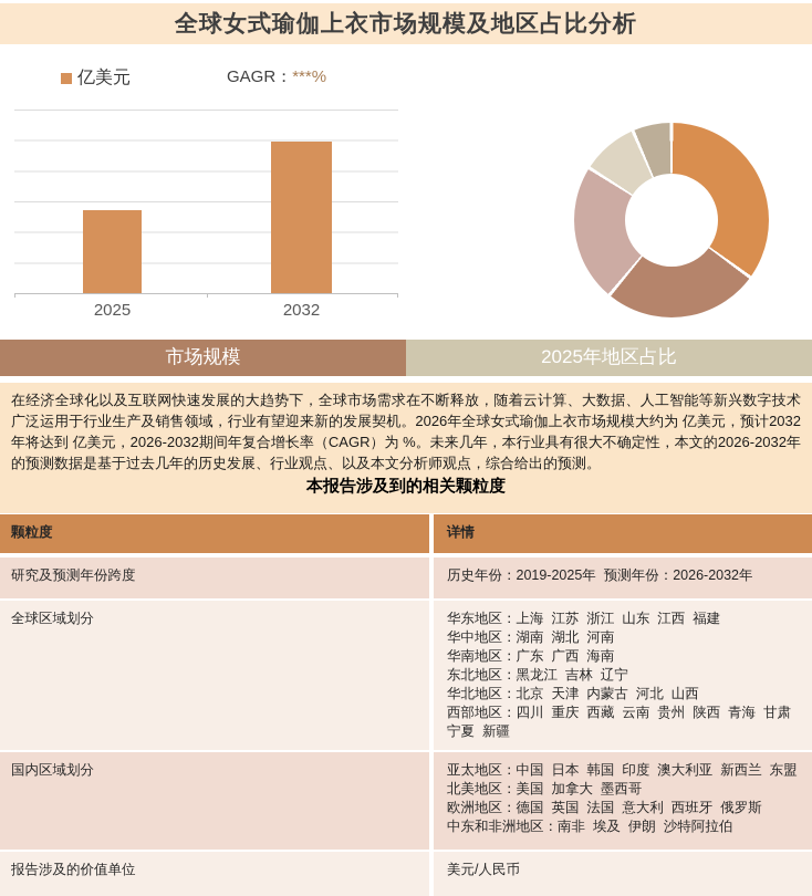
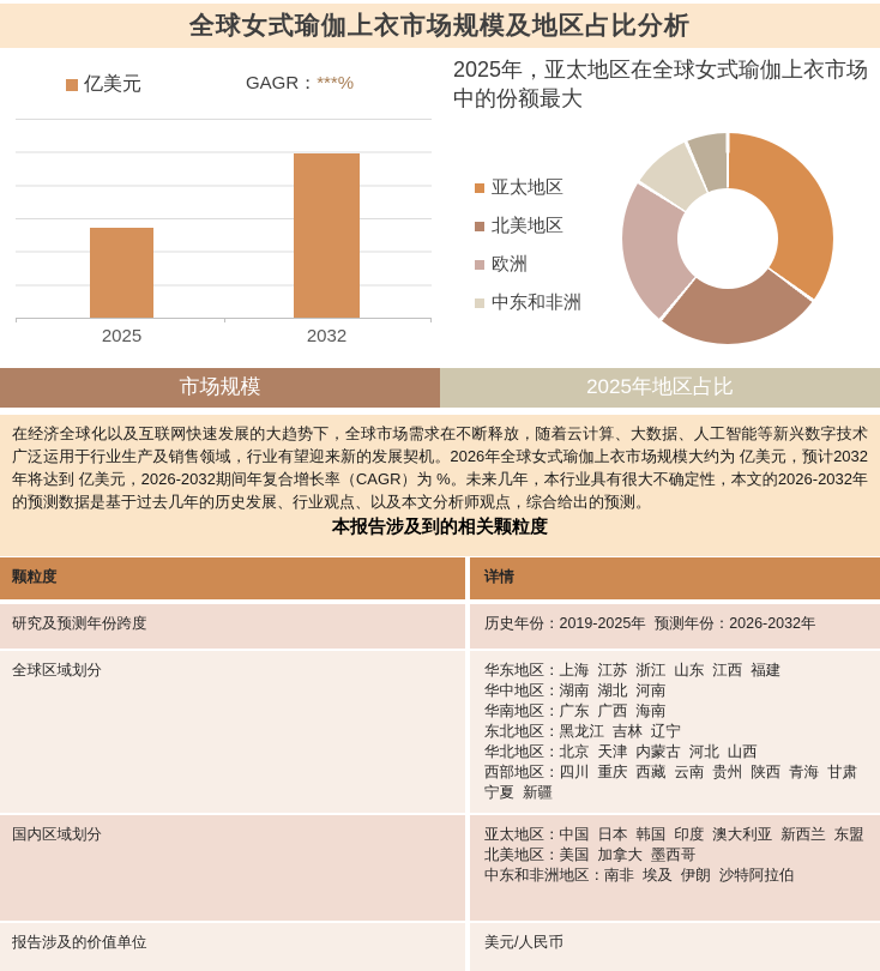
  全球女式瑜伽上衣市场规模及地区占比分析
  亿美元
  GAGR：***%
  2025
  2032
+ 2025年，亚太地区在全球女式瑜伽上衣市场中的份额最大
+ 亚太地区
+ 北美地区
+ 欧洲
+ 中东和非洲
  市场规模
  2025年地区占比
  在经济全球化以及互联网快速发展的大趋势下，全球市场需求在不断释放，随着云计算、大数据、人工智能等新兴数字技术广泛运用于行业生产及销售领域，行业有望迎来新的发展契机。2026年全球女式瑜伽上衣市场规模大约为 亿美元，预计2032年将达到 亿美元，2026-2032期间年复合增长率（CAGR）为 %。未来几年，本行业具有很大不确定性，本文的2026-2032年的预测数据是基于过去几年的历史发展、行业观点、以及本文分析师观点，综合给出的预测。
  本报告涉及到的相关颗粒度
  颗粒度
  详情
  研究及预测年份跨度
  历史年份：2019-2025年 预测年份：2026-2032年
  全球区域划分
  华东地区：上海 江苏 浙江 山东 江西 福建
  华中地区：湖南 湖北 河南
  华南地区：广东 广西 海南
  东北地区：黑龙江 吉林 辽宁
  华北地区：北京 天津 内蒙古 河北 山西
  西部地区：四川 重庆 西藏 云南 贵州 陕西 青海 甘肃 宁夏 新疆
  国内区域划分
  亚太地区：中国 日本 韩国 印度 澳大利亚 新西兰 东盟
  北美地区：美国 加拿大 墨西哥
- 欧洲地区：德国 英国 法国 意大利 西班牙 俄罗斯
  中东和非洲地区：南非 埃及 伊朗 沙特阿拉伯
  报告涉及的价值单位
  美元/人民币
